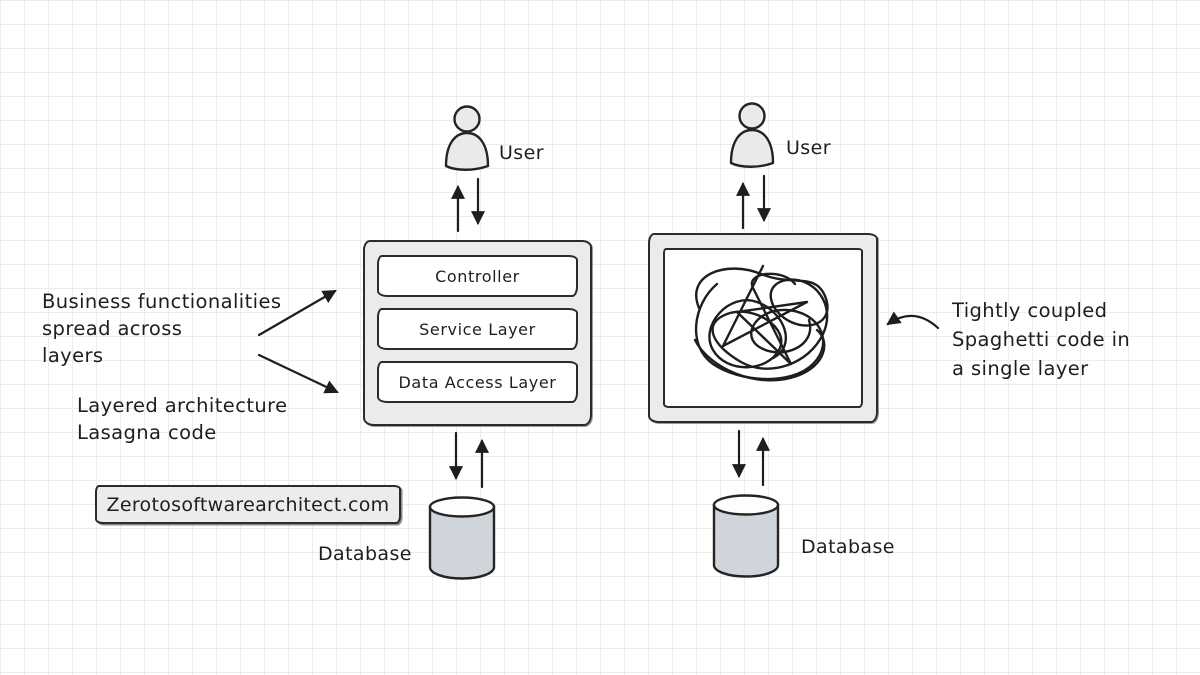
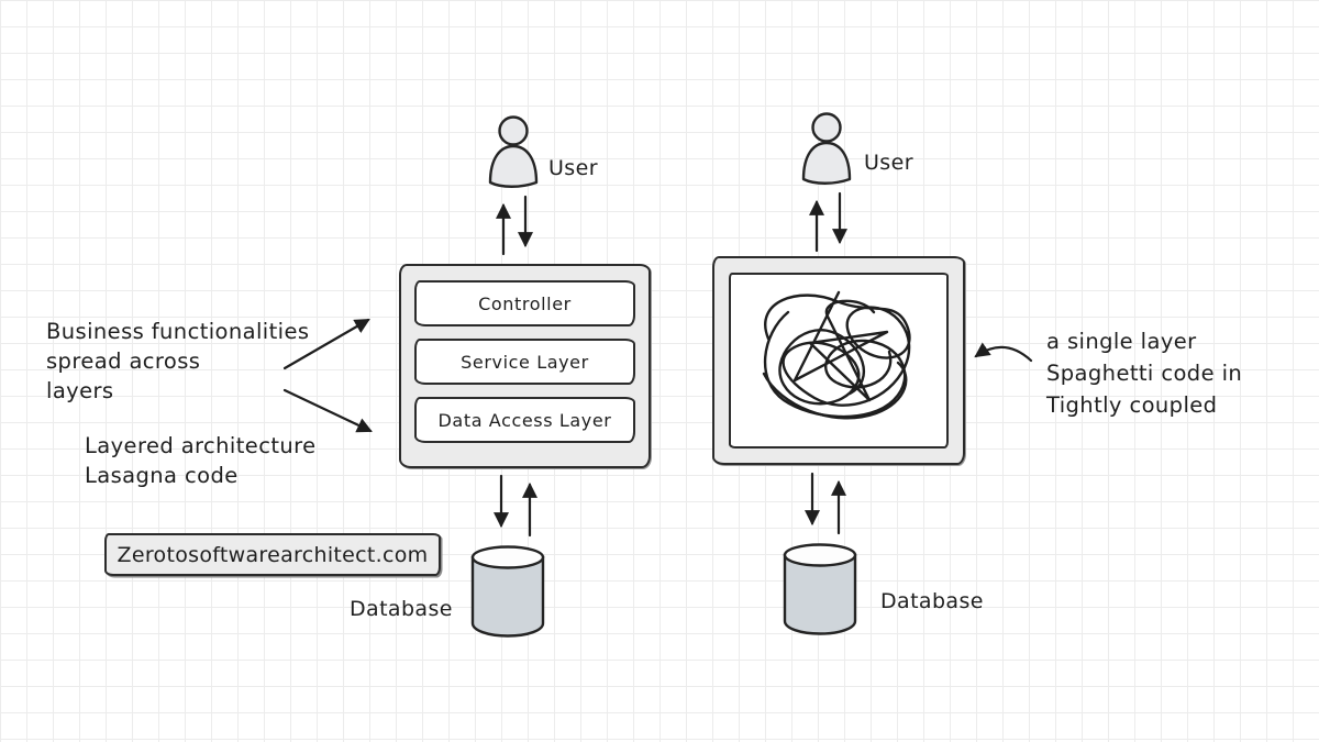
  User
  Controller
  Service Layer
  Data Access Layer
  Database
  User
  Database
  Business functionalities
  spread across
  layers
  Layered architecture
  Lasagna code
  Zerotosoftwarearchitect.com
- Tightly coupled
+ a single layer
  Spaghetti code in
- a single layer
+ Tightly coupled
